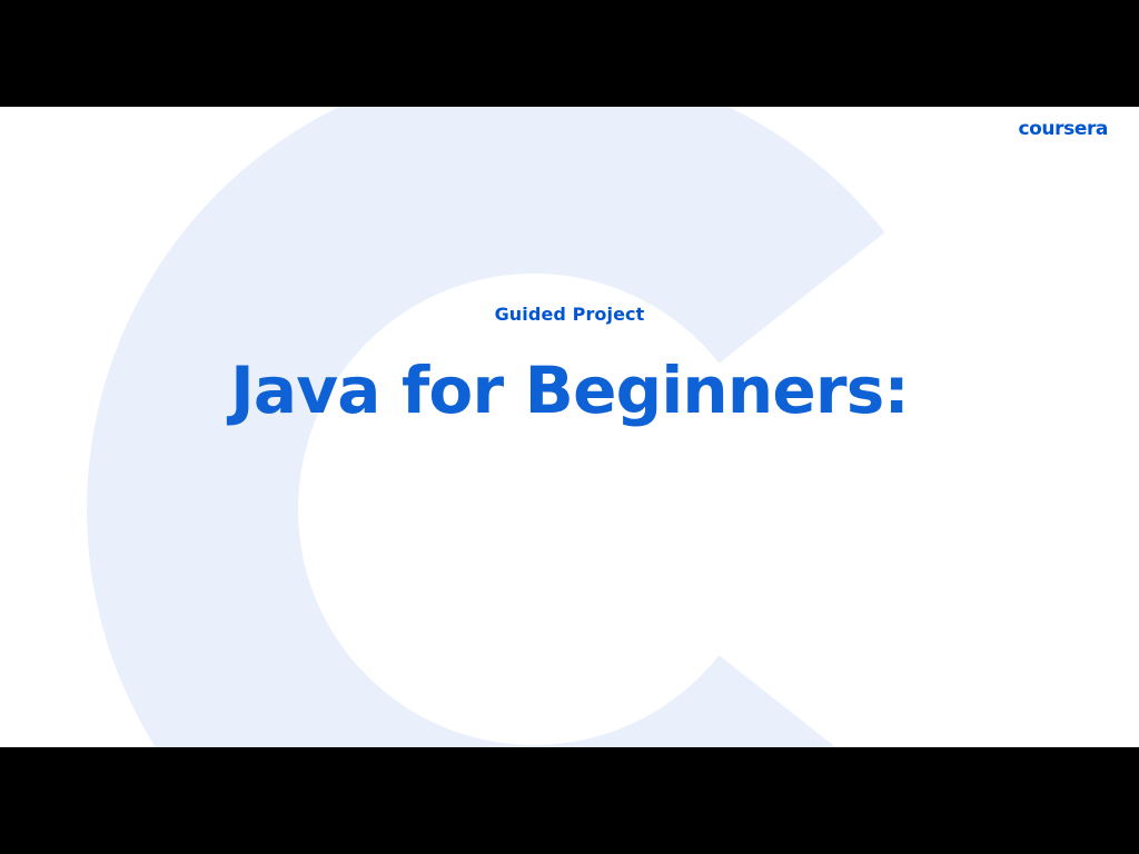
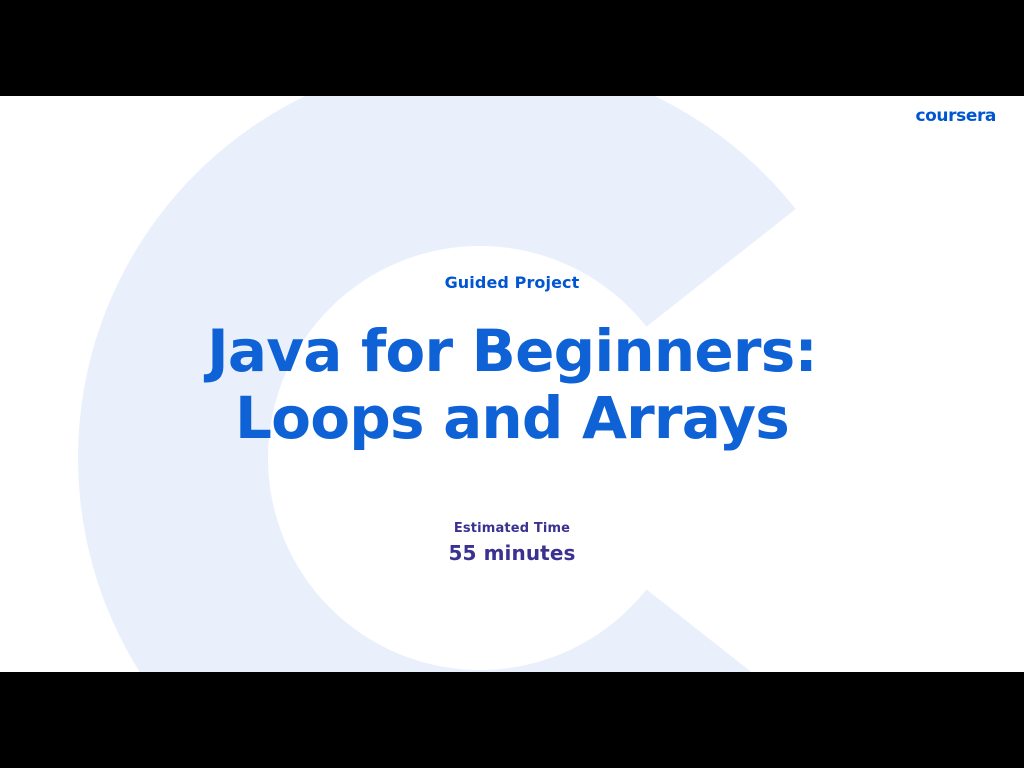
  coursera
  Guided Project
  Java for Beginners:
+ Loops and Arrays
+ Estimated Time
+ 55 minutes
